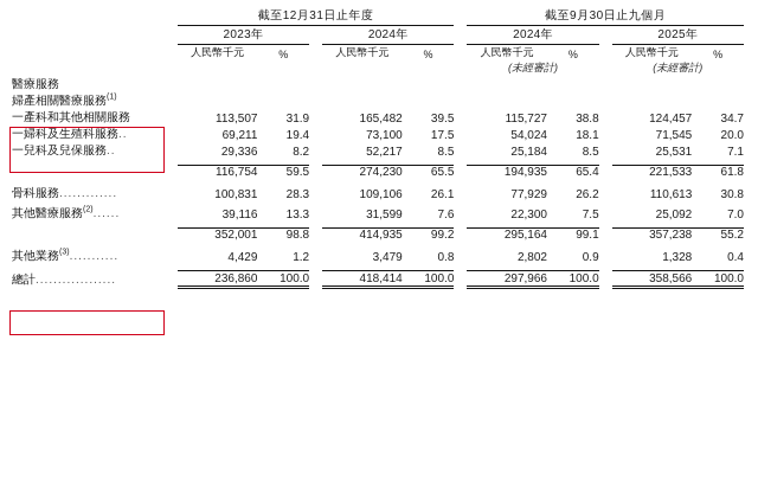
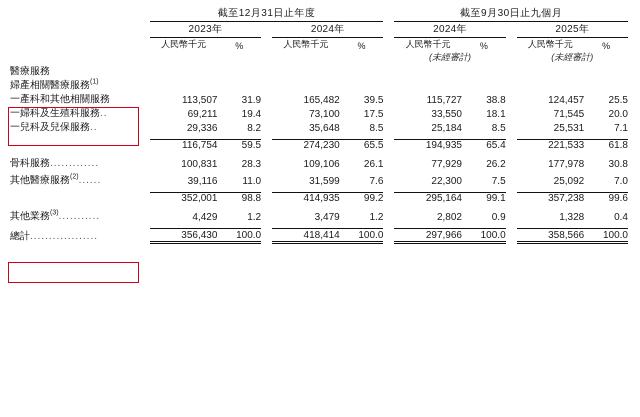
  	截至12月31日止年度		截至9月30日止九個月
  	2023年		2024年		2024年		2025年
  	人民幣千元	%		人民幣千元	%		人民幣千元	%		人民幣千元	%
  					(未經審計)		(未經審計)
  醫療服務
  婦產相關醫療服務
- 一產科和其他相關服務	113,507	31.9		165,482	39.5		115,727	38.8		124,457	34.7
+ 一產科和其他相關服務	113,507	31.9		165,482	39.5		115,727	38.8		124,457	25.5
- 一婦科及生殖科服務..	69,211	19.4		73,100	17.5		54,024	18.1		71,545	20.0
+ 一婦科及生殖科服務..	69,211	19.4		73,100	17.5		33,550	18.1		71,545	20.0
- 一兒科及兒保服務..	29,336	8.2		52,217	8.5		25,184	8.5		25,531	7.1
+ 一兒科及兒保服務..	29,336	8.2		35,648	8.5		25,184	8.5		25,531	7.1
  	116,754	59.5		274,230	65.5		194,935	65.4		221,533	61.8
- 骨科服務.............	100,831	28.3		109,106	26.1		77,929	26.2		110,613	30.8
+ 骨科服務.............	100,831	28.3		109,106	26.1		77,929	26.2		177,978	30.8
- 其他醫療服務 ......	39,116	13.3		31,599	7.6		22,300	7.5		25,092	7.0
+ 其他醫療服務 ......	39,116	11.0		31,599	7.6		22,300	7.5		25,092	7.0
- 	352,001	98.8		414,935	99.2		295,164	99.1		357,238	55.2
+ 	352,001	98.8		414,935	99.2		295,164	99.1		357,238	99.6
- 其他業務 ...........	4,429	1.2		3,479	0.8		2,802	0.9		1,328	0.4
+ 其他業務 ...........	4,429	1.2		3,479	1.2		2,802	0.9		1,328	0.4
- 總計..................	236,860	100.0		418,414	100.0		297,966	100.0		358,566	100.0
+ 總計..................	356,430	100.0		418,414	100.0		297,966	100.0		358,566	100.0
